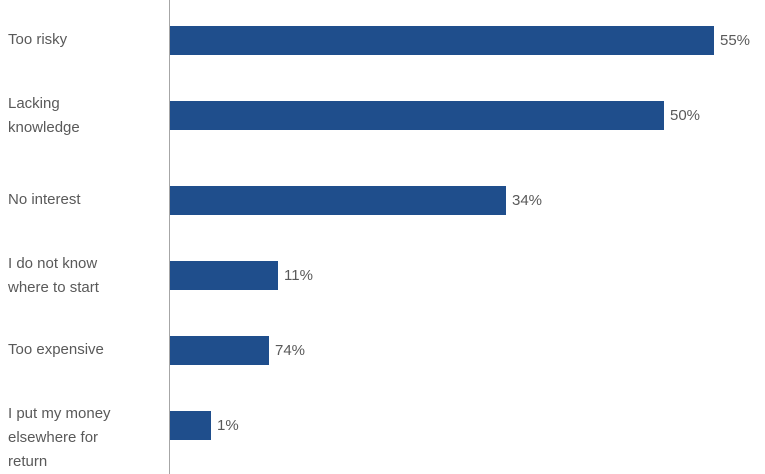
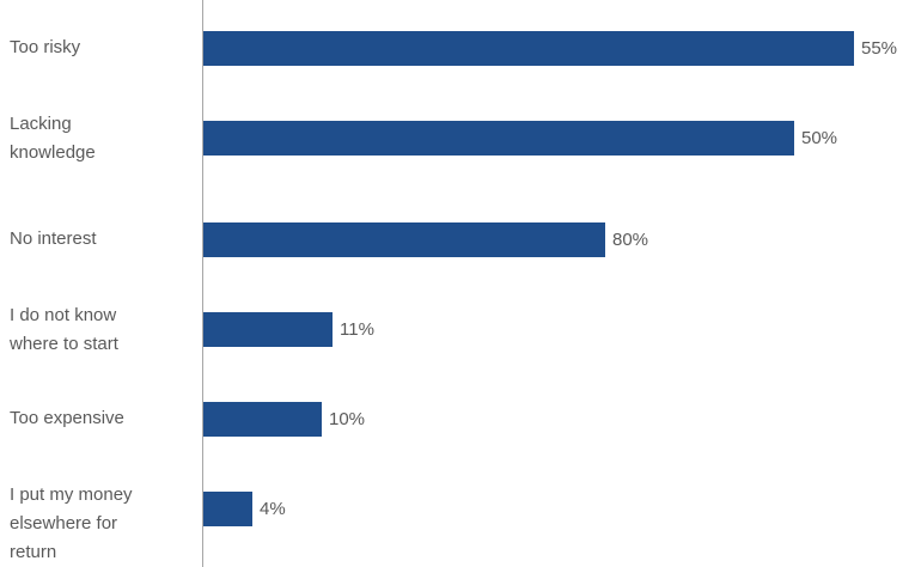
  Too risky
  55%
  Lacking
  knowledge
  50%
  No interest
- 34%
+ 80%
  I do not know
  where to start
  11%
  Too expensive
- 74%
+ 10%
  I put my money
  elsewhere for
  return
- 1%
+ 4%
